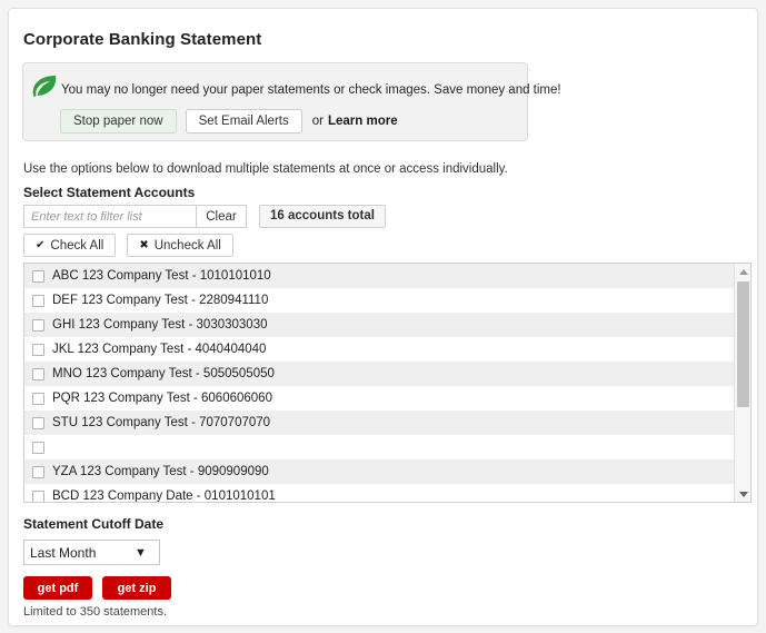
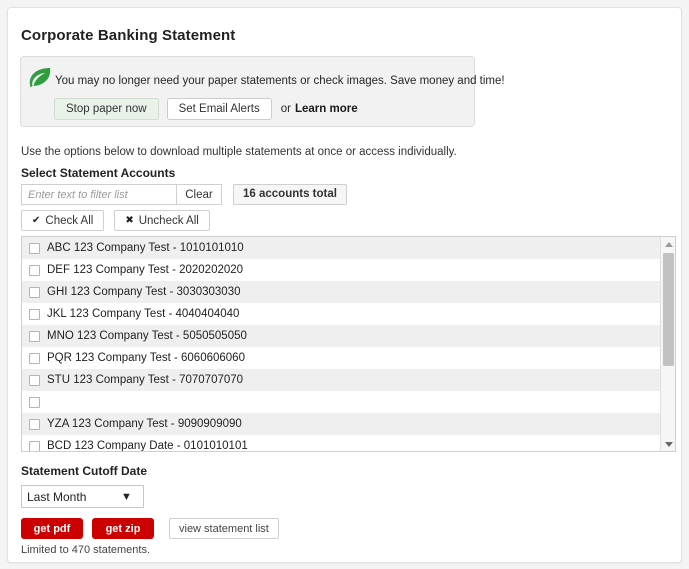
  Corporate Banking Statement
  You may no longer need your paper statements or check images. Save money and time!
  Stop paper now
  Set Email Alerts
  or
  Learn more
  Use the options below to download multiple statements at once or access individually.
  Select Statement Accounts
  Enter text to filter list
  Clear
  16 accounts total
  ✔
  Check All
  ✖
  Uncheck All
  ABC 123 Company Test - 1010101010
- DEF 123 Company Test - 2280941110
+ DEF 123 Company Test - 2020202020
  GHI 123 Company Test - 3030303030
  JKL 123 Company Test - 4040404040
  MNO 123 Company Test - 5050505050
  PQR 123 Company Test - 6060606060
  STU 123 Company Test - 7070707070
  YZA 123 Company Test - 9090909090
  BCD 123 Company Date - 0101010101
  Statement Cutoff Date
  Last Month
  ▼
  get pdf
  get zip
+ view statement list
- Limited to 350 statements.
+ Limited to 470 statements.
